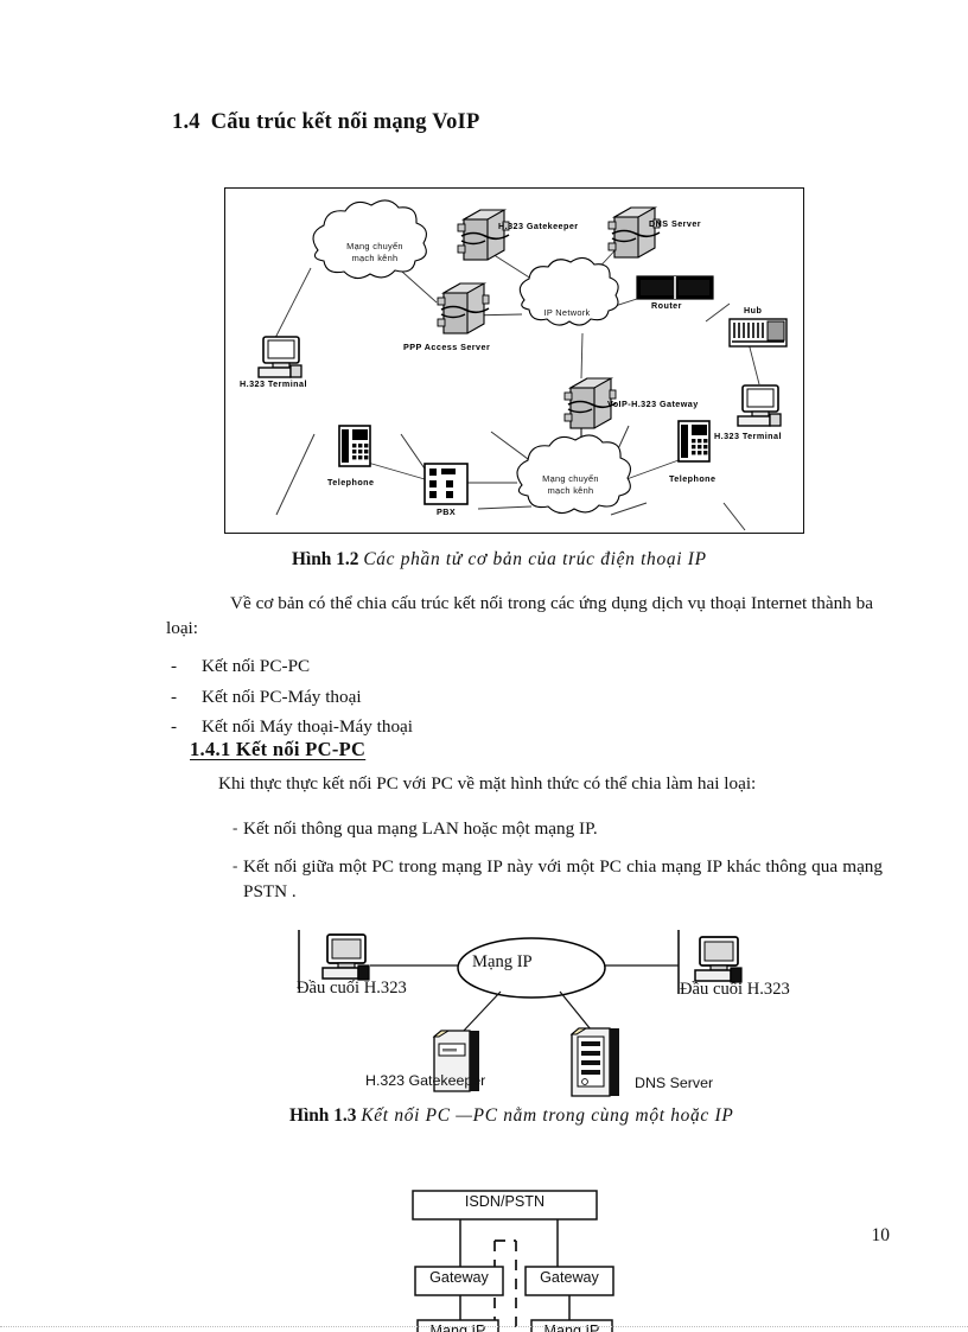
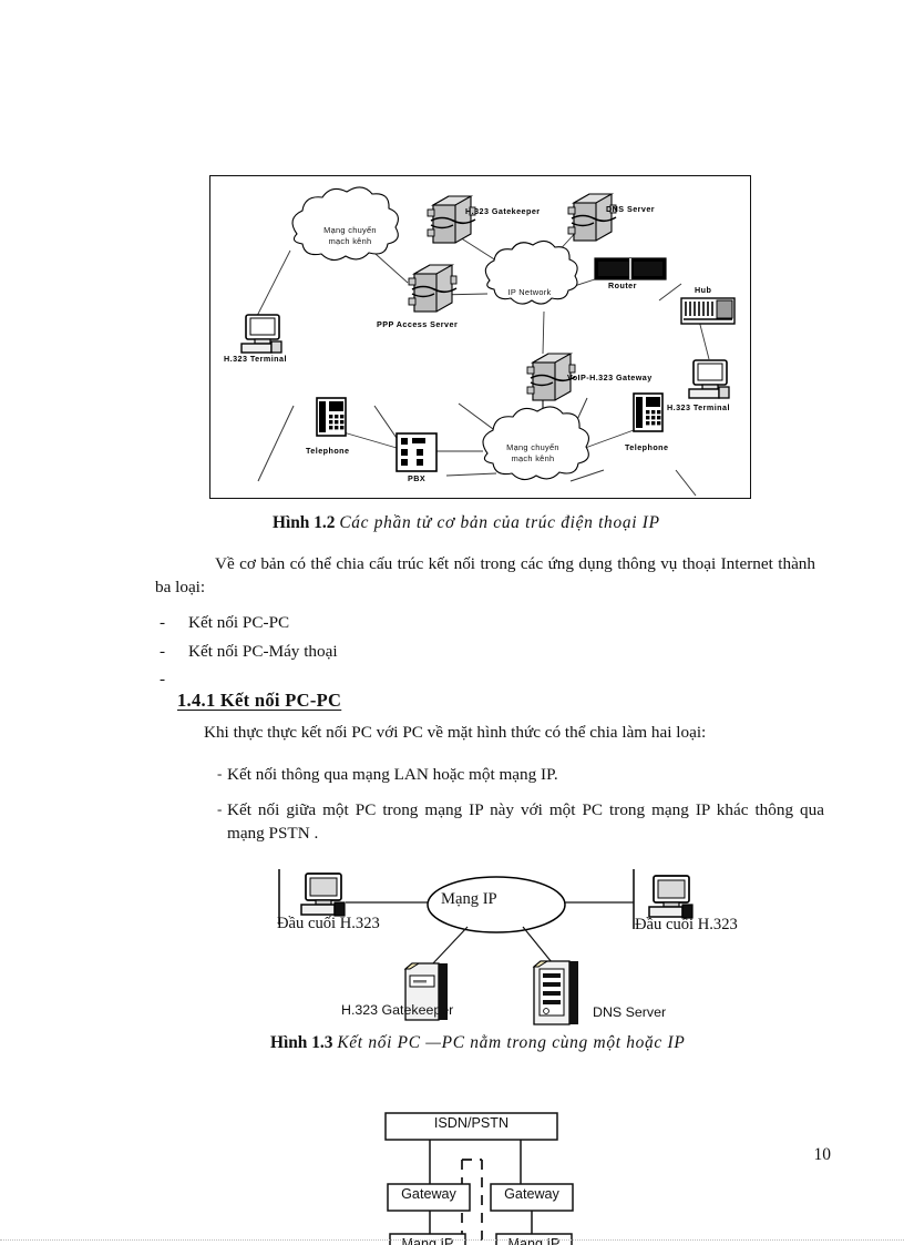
- 1.4 Cấu trúc kết nối mạng VoIP
  Mạng chuyển
  mạch kênh
  IP Network
  Mạng chuyển
  mạch kênh
  H.323 Gatekeeper
  DNS Server
  PPP Access Server
  Router
  Hub
  H.323 Terminal
  H.323 Terminal
  VoIP-H.323 Gateway
  Telephone
  Telephone
  PBX
  Hình 1.2 Các phần tử cơ bản của trúc điện thoại IP
- Về cơ bản có thể chia cấu trúc kết nối trong các ứng dụng dịch vụ thoại Internet thành ba loại:
+ Về cơ bản có thể chia cấu trúc kết nối trong các ứng dụng thông vụ thoại Internet thành ba loại:
  -
  Kết nối PC-PC
  -
  Kết nối PC-Máy thoại
  -
- Kết nối Máy thoại-Máy thoại
  1.4.1 Kết nối PC-PC
  Khi thực thực kết nối PC với PC về mặt hình thức có thể chia làm hai loại:
  -
  Kết nối thông qua mạng LAN hoặc một mạng IP.
  -
- Kết nối giữa một PC trong mạng IP này với một PC chia mạng IP khác thông qua mạng PSTN .
+ Kết nối giữa một PC trong mạng IP này với một PC trong mạng IP khác thông qua mạng PSTN .
  Mạng IP
  Đầu cuối H.323
  Đầu cuối H.323
  H.323 Gatekeeper
  DNS Server
  Hình 1.3 Kết nối PC —PC nằm trong cùng một hoặc IP
  ISDN/PSTN
  Gateway
  Gateway
  Mạng IP
  Mạng IP
  10
